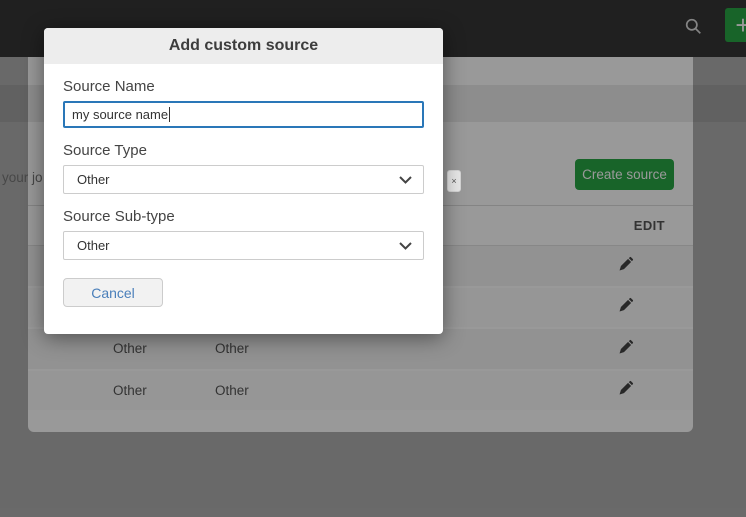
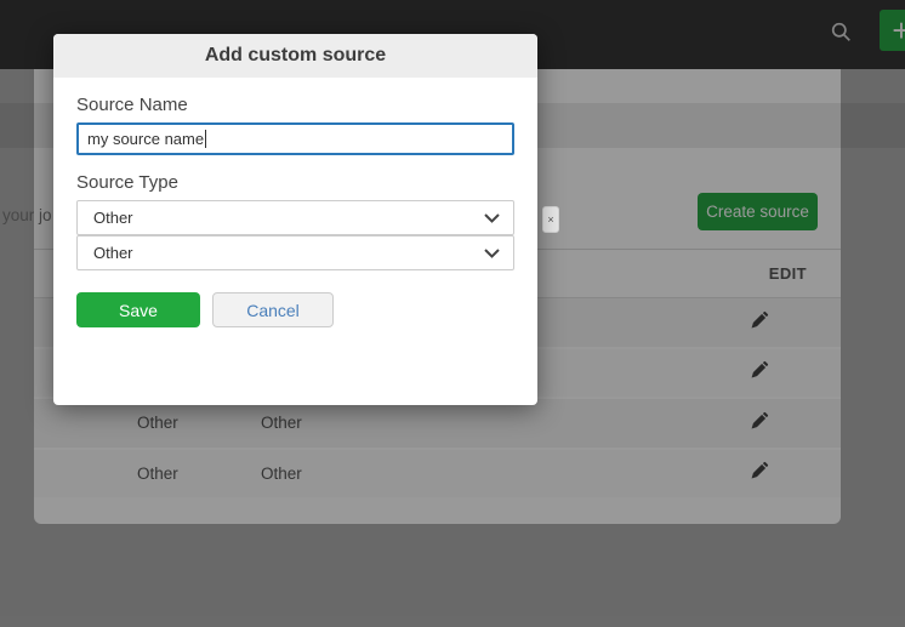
  +
  your jo
  Create source
  EDIT
  Other
  Other
  Other
  Other
  ×
  Add custom source
  Source Name
  my source name
  Source Type
  Other
- Source Sub-type
  Other
+ Save
  Cancel
